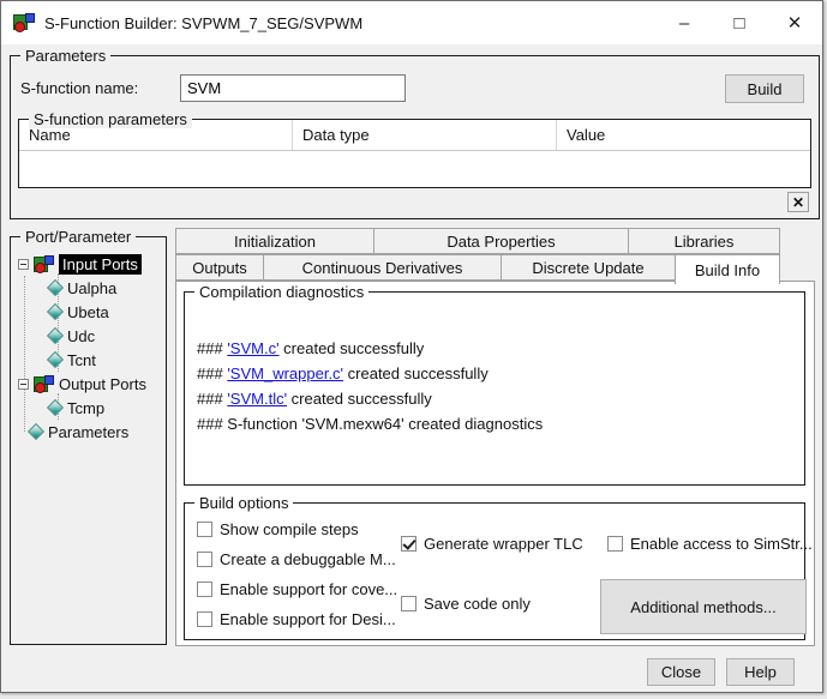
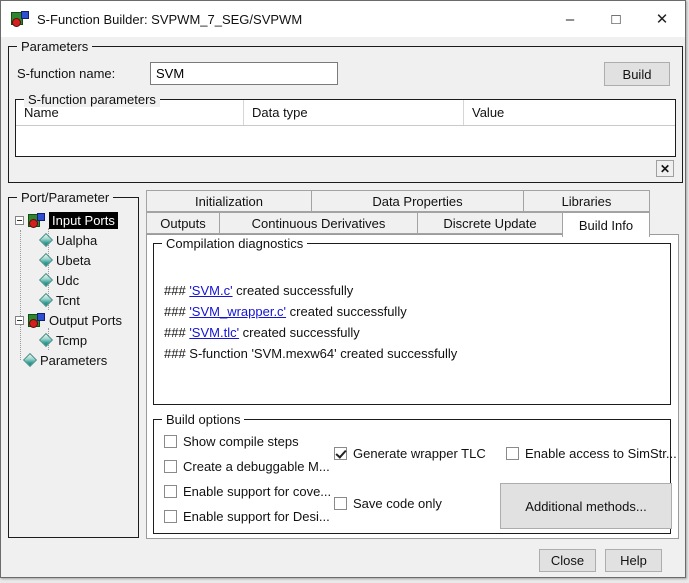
  S-Function Builder: SVPWM_7_SEG/SVPWM
  –
  □
  ✕
  Parameters
  S-function name:
  SVM
  Build
  S-function parameters
  Name
  Data type
  Value
  ✕
  Port/Parameter
  Input Ports
  Ualpha
  Ubeta
  Udc
  Tcnt
  Output Ports
  Tcmp
  Parameters
  Initialization
  Data Properties
  Libraries
  Outputs
  Continuous Derivatives
  Discrete Update
  Build Info
  Compilation diagnostics
  ### 'SVM.c' created successfully
  ### 'SVM_wrapper.c' created successfully
  ### 'SVM.tlc' created successfully
- ### S-function 'SVM.mexw64' created diagnostics
+ ### S-function 'SVM.mexw64' created successfully
  Build options
  Show compile steps
  Create a debuggable M...
  Enable support for cove...
  Enable support for Desi...
  Generate wrapper TLC
  Save code only
  Enable access to SimStr...
  Additional methods...
  Close
  Help
